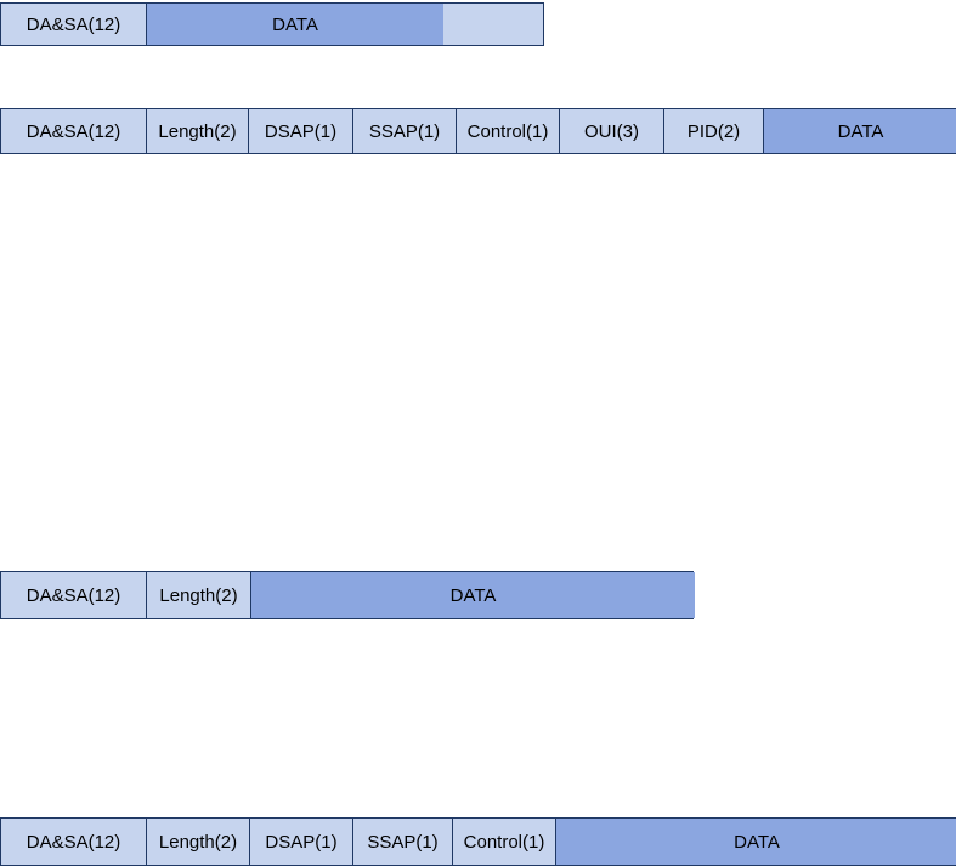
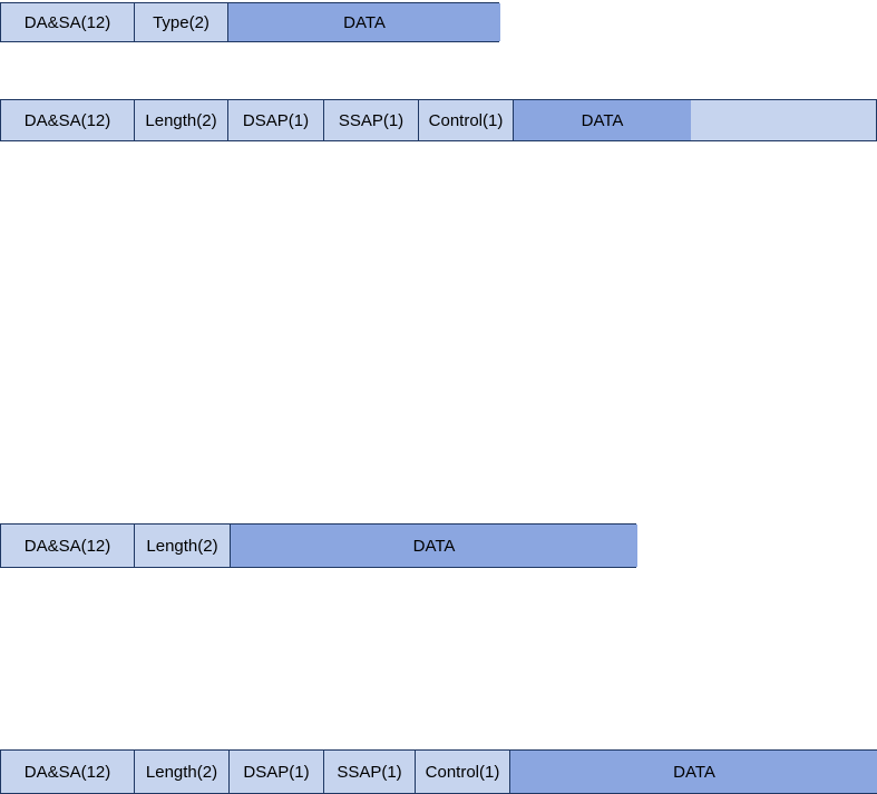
  DA&SA(12)
+ Type(2)
  DATA
  DA&SA(12)
  Length(2)
  DSAP(1)
  SSAP(1)
  Control(1)
- OUI(3)
- PID(2)
  DATA
  DA&SA(12)
  Length(2)
  DATA
  DA&SA(12)
  Length(2)
  DSAP(1)
  SSAP(1)
  Control(1)
  DATA
